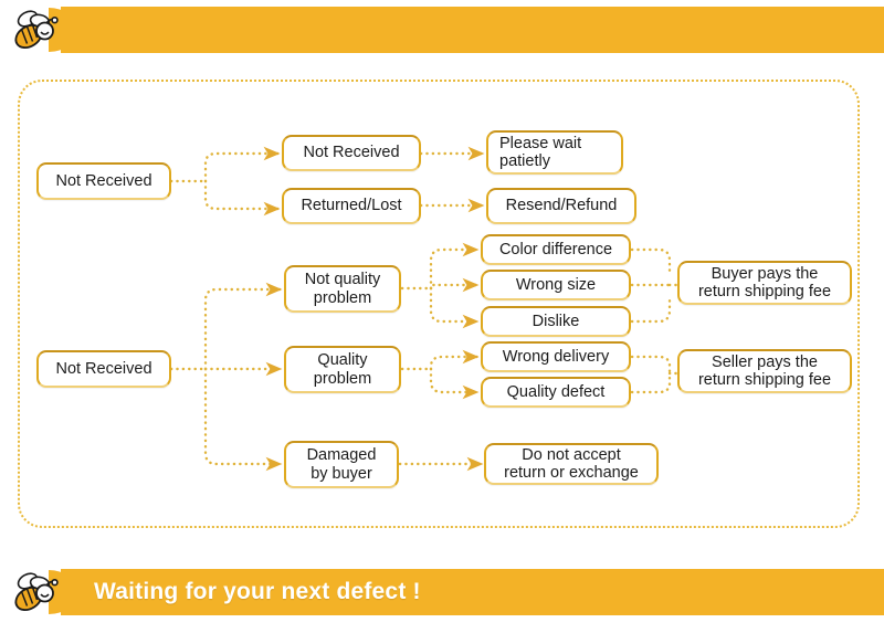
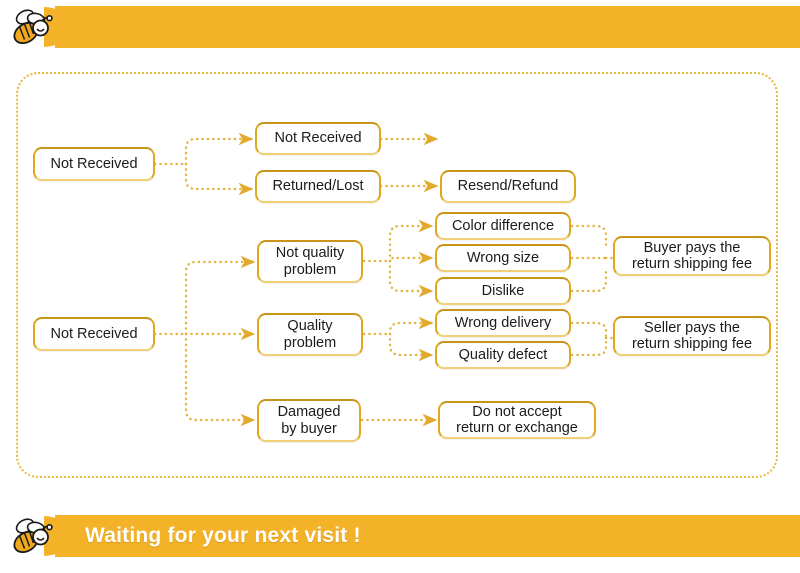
  Not Received
  Not Received
  Returned/Lost
- Please wait
- patietly
  Resend/Refund
  Not Received
  Not quality
  problem
  Quality
  problem
  Damaged
  by buyer
  Color difference
  Wrong size
  Dislike
  Wrong delivery
  Quality defect
  Do not accept
  return or exchange
  Buyer pays the
  return shipping fee
  Seller pays the
  return shipping fee
- Waiting for your next defect !
+ Waiting for your next visit !
